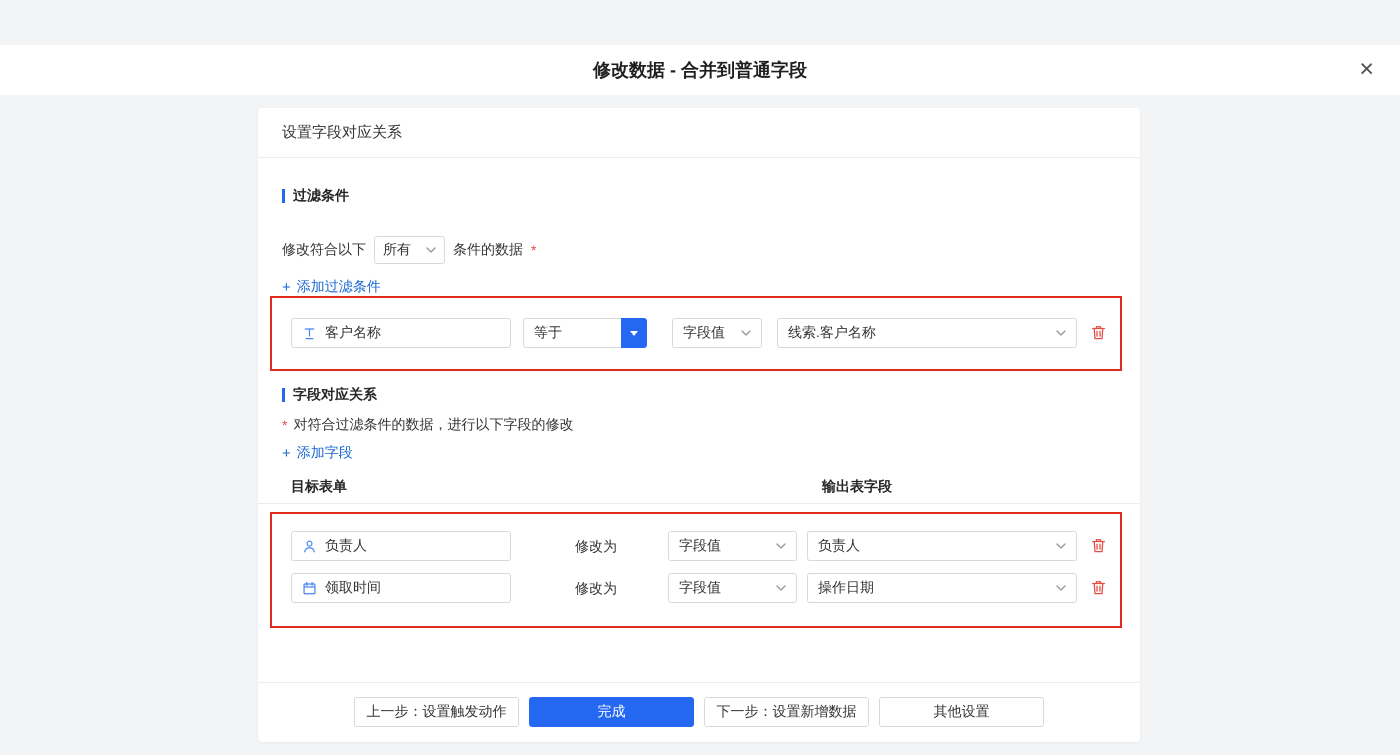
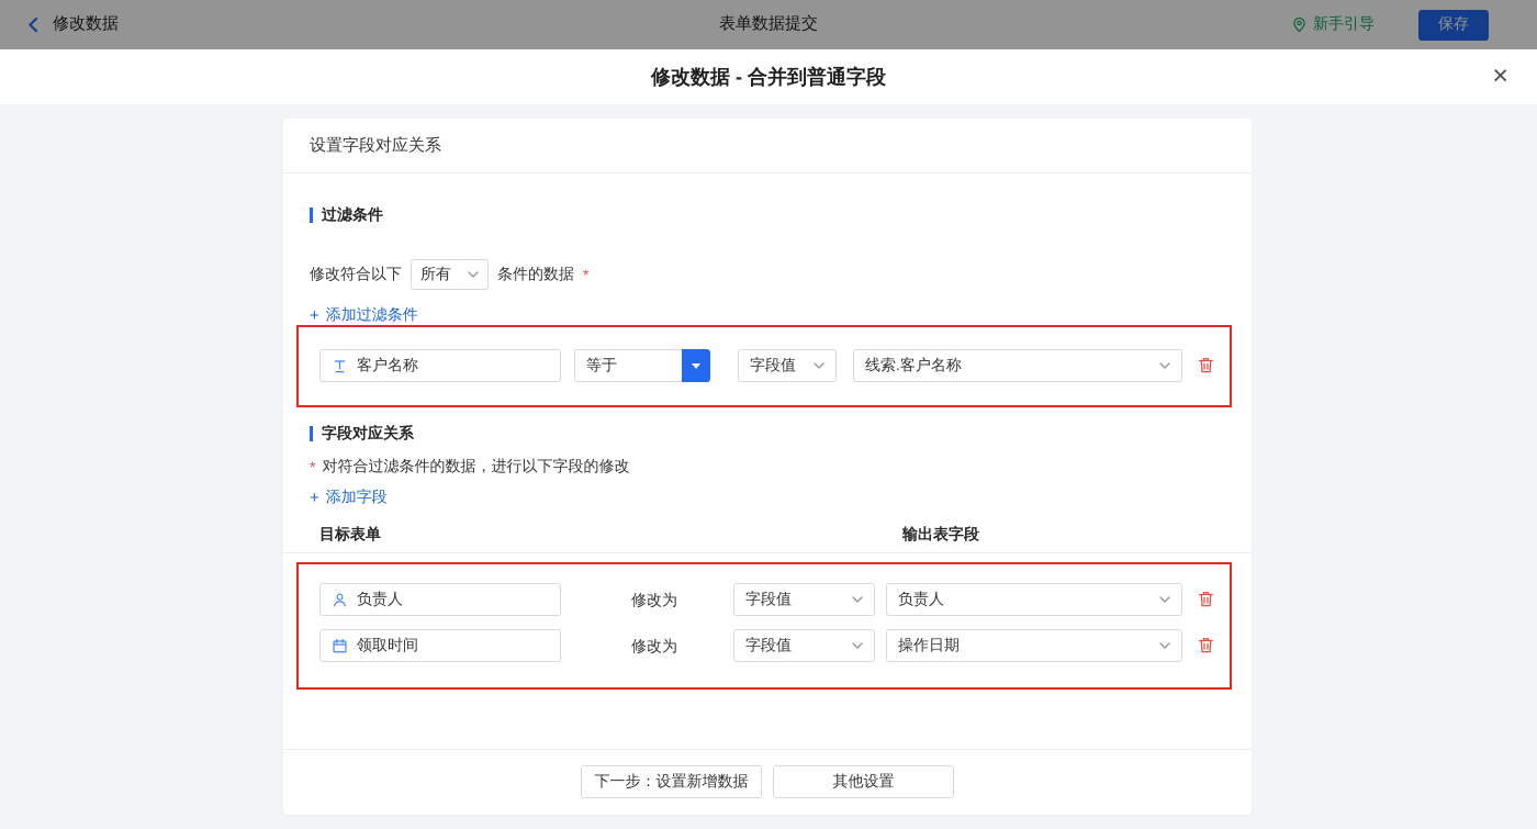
+ 修改数据
+ 表单数据提交
+ 新手引导
+ 保存
  修改数据 - 合并到普通字段
  ×
  设置字段对应关系
  过滤条件
  修改符合以下
  所有
  条件的数据
  *
  +
  添加过滤条件
  客户名称
  等于
  字段值
  线索.客户名称
  字段对应关系
  *
  对符合过滤条件的数据，进行以下字段的修改
  +
  添加字段
  目标表单
  输出表字段
  负责人
  修改为
  字段值
  负责人
  领取时间
  修改为
  字段值
  操作日期
- 上一步：设置触发动作
- 完成
  下一步：设置新增数据
  其他设置
